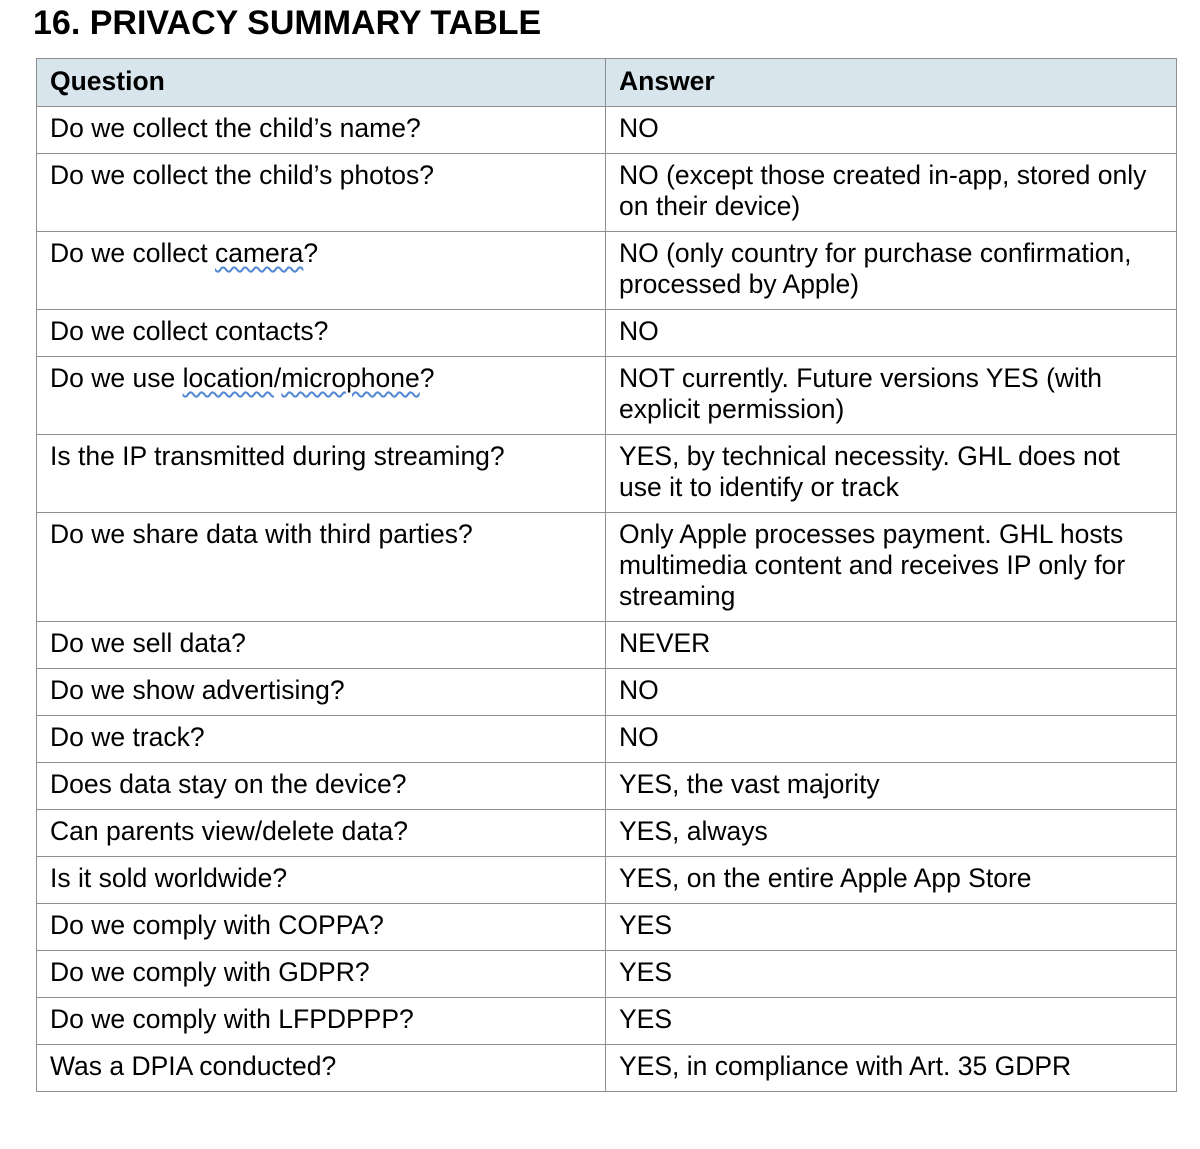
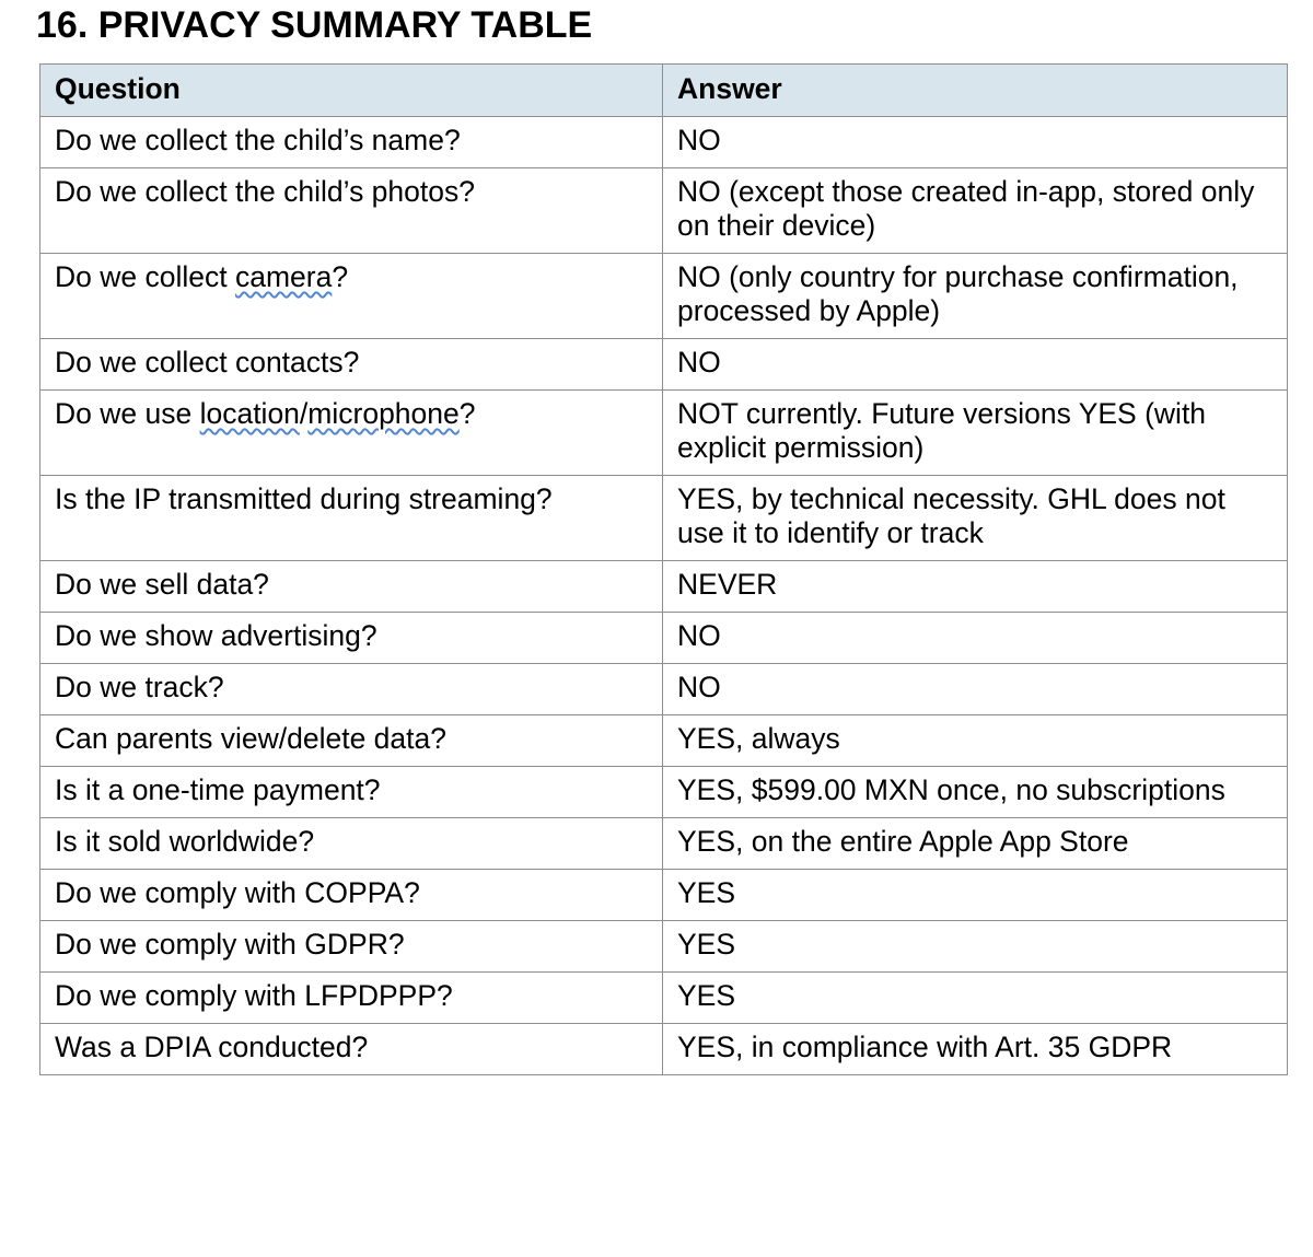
  16. PRIVACY SUMMARY TABLE
  Question	Answer
  Do we collect the child’s name?	NO
  Do we collect the child’s photos?	NO (except those created in-app, stored only on their device)
  Do we collect camera?	NO (only country for purchase confirmation, processed by Apple)
  Do we collect contacts?	NO
  Do we use location/microphone?	NOT currently. Future versions YES (with explicit permission)
  Is the IP transmitted during streaming?	YES, by technical necessity. GHL does not use it to identify or track
- Do we share data with third parties?	Only Apple processes payment. GHL hosts multimedia content and receives IP only for streaming
  Do we sell data?	NEVER
  Do we show advertising?	NO
  Do we track?	NO
- Does data stay on the device?	YES, the vast majority
  Can parents view/delete data?	YES, always
+ Is it a one-time payment?	YES, $599.00 MXN once, no subscriptions
  Is it sold worldwide?	YES, on the entire Apple App Store
  Do we comply with COPPA?	YES
  Do we comply with GDPR?	YES
  Do we comply with LFPDPPP?	YES
  Was a DPIA conducted?	YES, in compliance with Art. 35 GDPR
